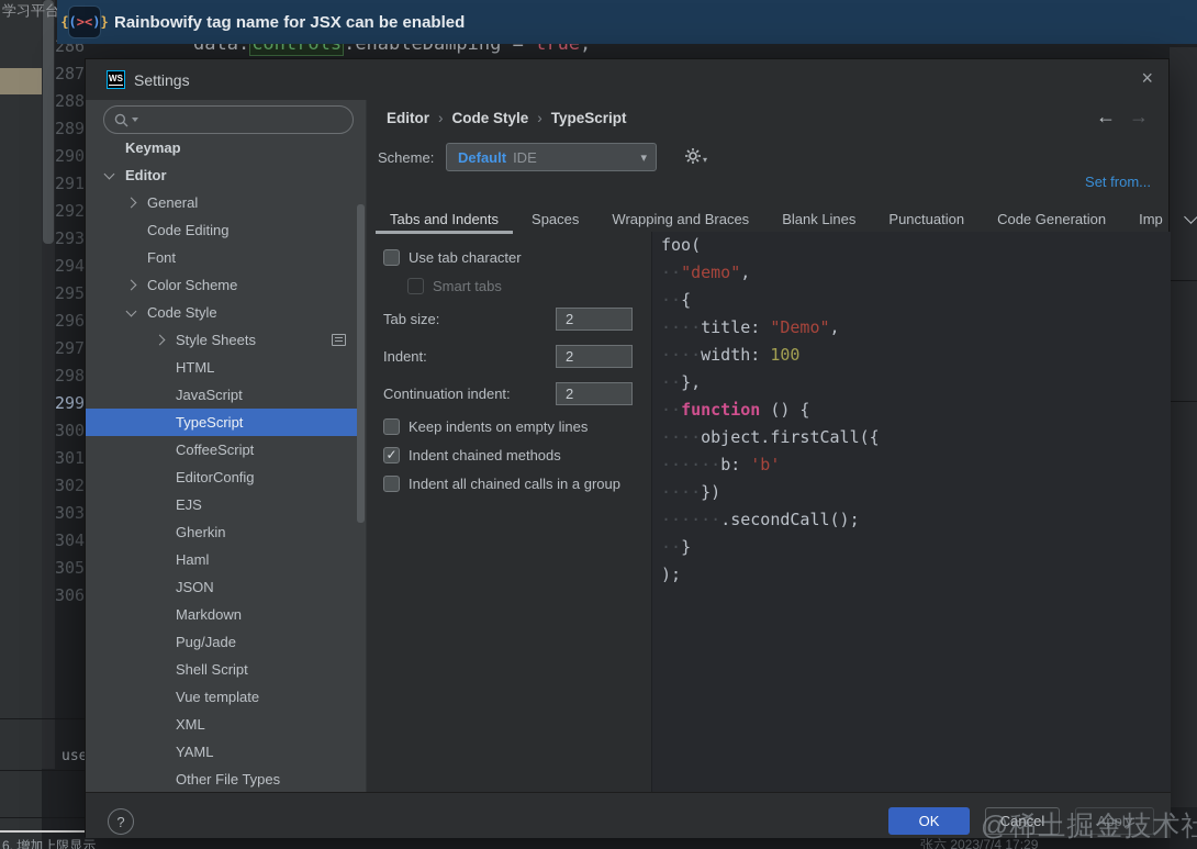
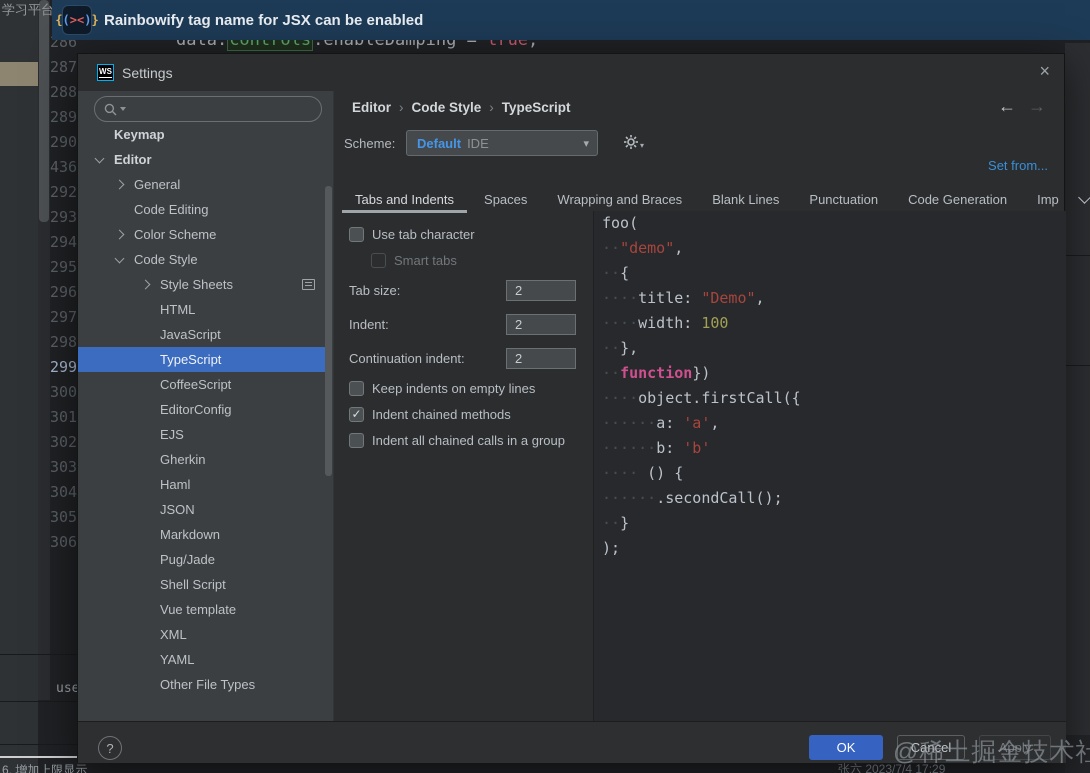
  学习平台
  286
  287
  288
  289
  290
- 291
+ 436
  292
  293
  294
  295
  296
  297
  298
  299
  300
  301
  302
  303
  304
  305
  306
  data.controls.enableDamping = true;
  use
  6. 增加上限显示
  张六 2023/7/4 17:29
  {
  (
  ><
  )
  }
  Rainbowify tag name for JSX can be enabled
  WS
  Settings
  ×
  Keymap
  Editor
  General
  Code Editing
- Font
  Color Scheme
  Code Style
  Style Sheets
  HTML
  JavaScript
  TypeScript
  CoffeeScript
  EditorConfig
  EJS
  Gherkin
  Haml
  JSON
  Markdown
  Pug/Jade
  Shell Script
  Vue template
  XML
  YAML
  Other File Types
  Editor
  ›
  Code Style
  ›
  TypeScript
  ←
  →
  Scheme:
  Default
  IDE
  ▾
  ▾
  Set from...
  Tabs and Indents
  Spaces
  Wrapping and Braces
  Blank Lines
  Punctuation
  Code Generation
  Imp
  Use tab character
  Smart tabs
  Tab size:
  2
  Indent:
  2
  Continuation indent:
  2
  Keep indents on empty lines
  ✓
  Indent chained methods
  Indent all chained calls in a group
  foo(
  ··"demo",
  ··{
  ····title: "Demo",
  ····width: 100
  ··},
- ··function () {
+ ··function})
  ····object.firstCall({
+ ······a: 'a',
  ······b: 'b'
- ····})
+ ···· () {
  ······.secondCall();
  ··}
  );
  ?
  OK
  Cancel
  Apply
  @稀土掘金技术社
